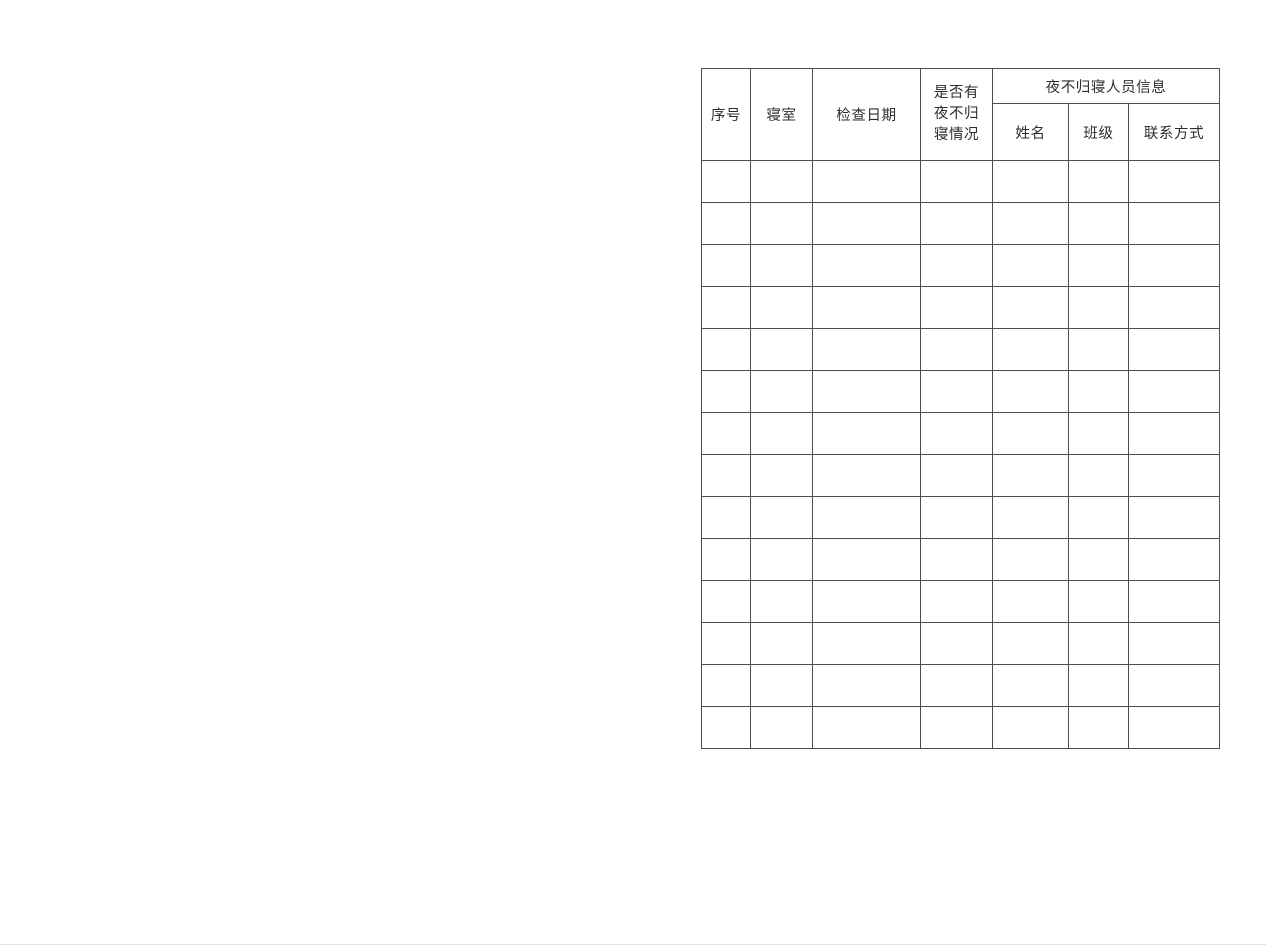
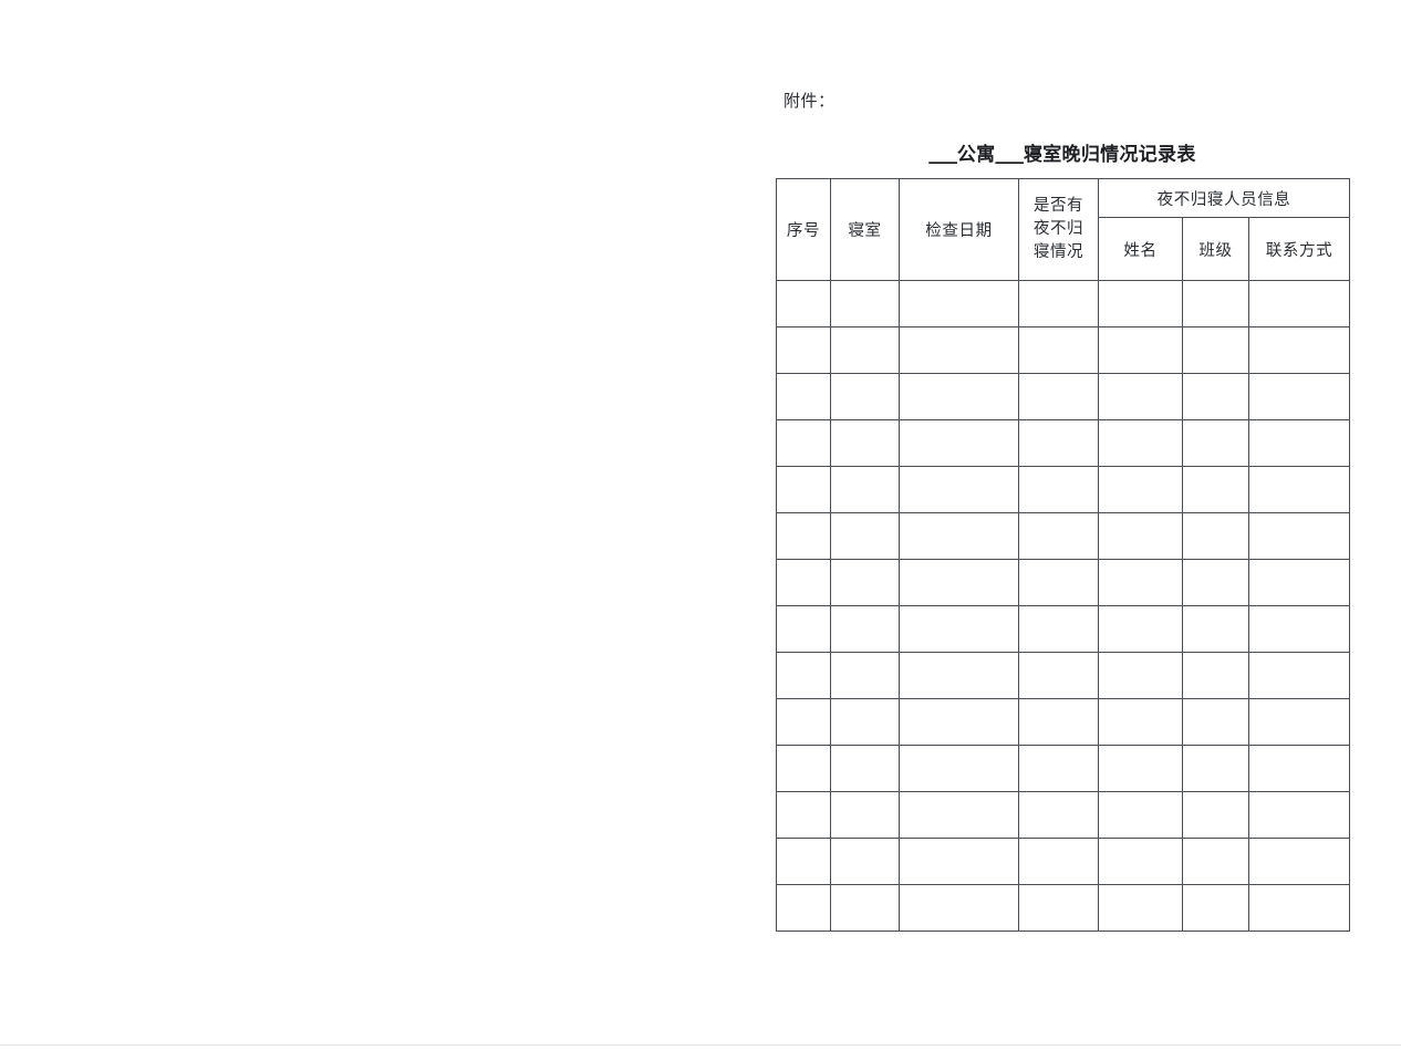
+ 附件：
+ ___公寓___寝室晚归情况记录表
  序号	寝室	检查日期	是否有 夜不归 寝情况	夜不归寝人员信息
  姓名	班级	联系方式
